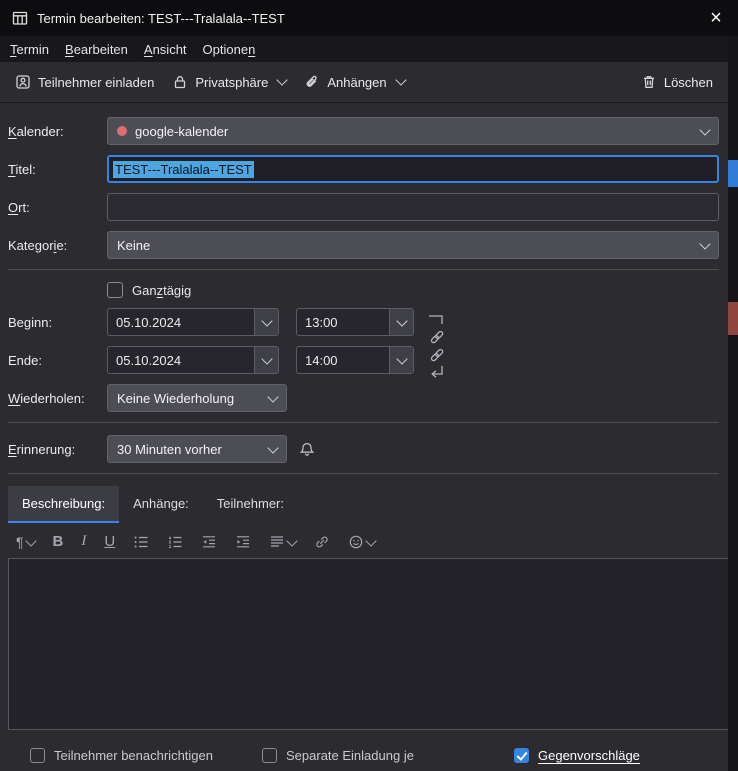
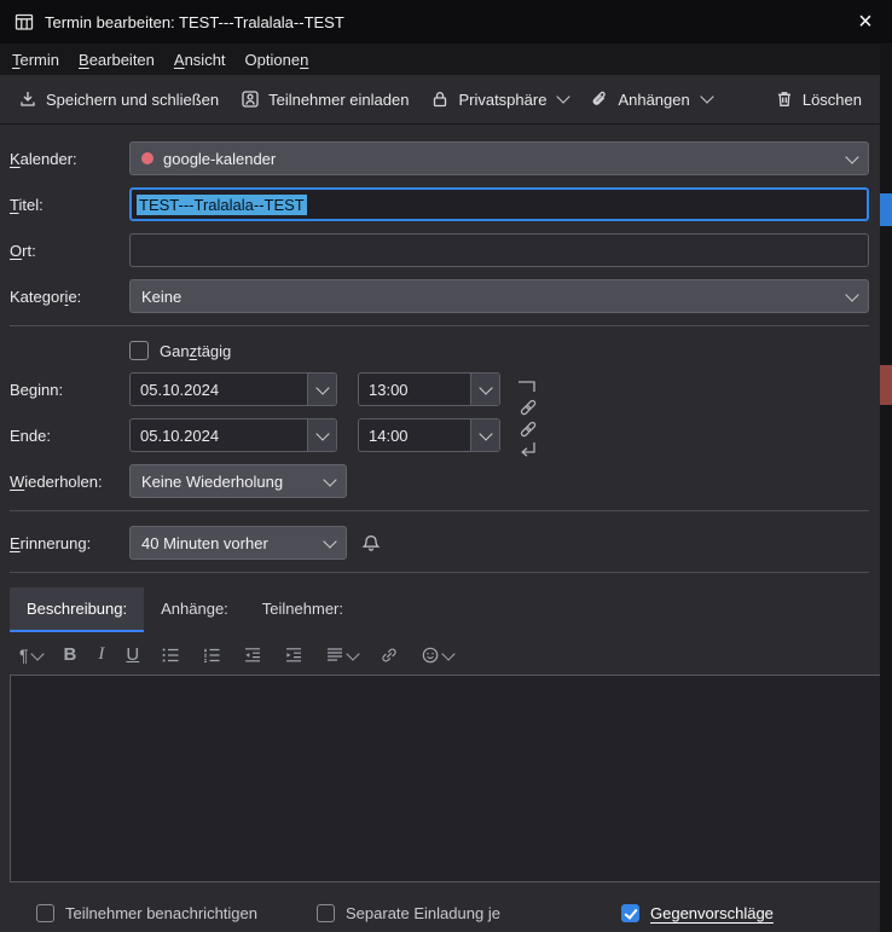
  Termin bearbeiten: TEST---Tralalala--TEST
  ×
  Termin
  Bearbeiten
  Ansicht
  Optionen
+ Speichern und schließen
  Teilnehmer einladen
  Privatsphäre
  Anhängen
  Löschen
  Kalender:
  google-kalender
  Titel:
  TEST---Tralalala--TEST
  Ort:
  Kategorie:
  Keine
  Ganztägig
  Beginn:
  05.10.2024
  13:00
  Ende:
  05.10.2024
  14:00
  Wiederholen:
  Keine Wiederholung
  Erinnerung:
- 30 Minuten vorher
+ 40 Minuten vorher
  Beschreibung:
  Anhänge:
  Teilnehmer:
  ¶
  B
  I
  U
  Teilnehmer benachrichtigen
  Separate Einladung je
  Gegenvorschläge
